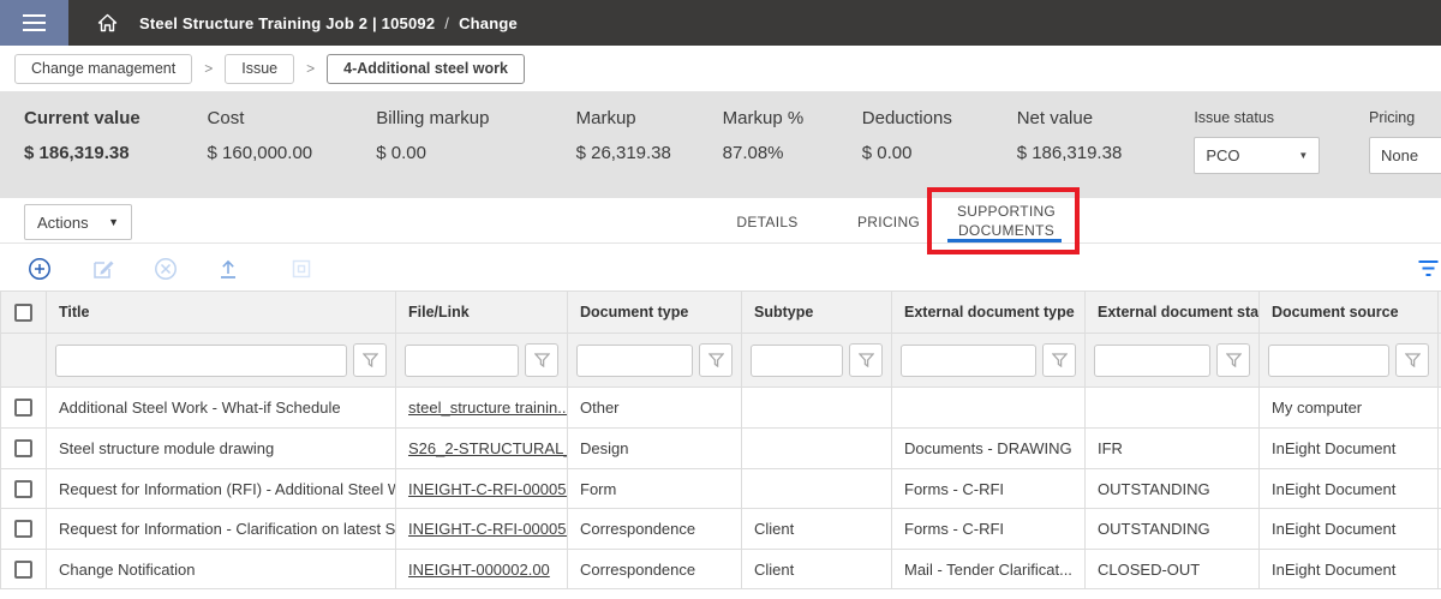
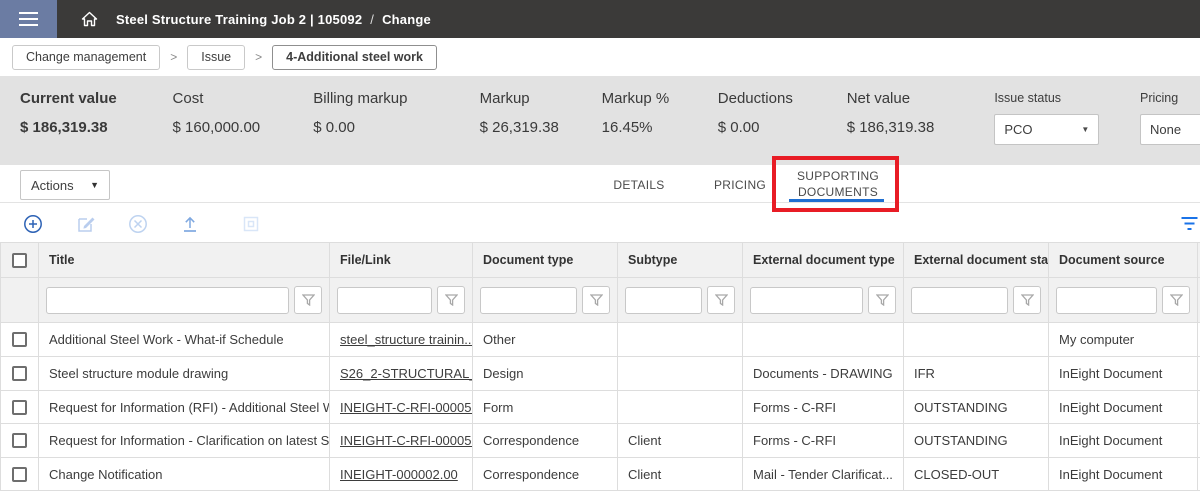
  Steel Structure Training Job 2 | 105092
  /
  Change
  Change management
  >
  Issue
  >
  4-Additional steel work
  Current value
  $ 186,319.38
  Cost
  $ 160,000.00
  Billing markup
  $ 0.00
  Markup
  $ 26,319.38
  Markup %
- 87.08%
+ 16.45%
  Deductions
  $ 0.00
  Net value
  $ 186,319.38
  Issue status
  PCO
  ▼
  Pricing
  None
  Actions
  ▼
  DETAILS
  PRICING
  SUPPORTING DOCUMENTS
  	Title	File/Link	Document type	Subtype	External document type	External document sta	Document source
  	Additional Steel Work - What-if Schedule	steel_structure trainin..	Other				My computer
  	Steel structure module drawing	S26_2-STRUCTURAL	Design		Documents - DRAWING	IFR	InEight Document
  	Request for Information (RFI) - Additional Steel W	INEIGHT-C-RFI-00005	Form		Forms - C-RFI	OUTSTANDING	InEight Document
  	Request for Information - Clarification on latest S	INEIGHT-C-RFI-00005	Correspondence	Client	Forms - C-RFI	OUTSTANDING	InEight Document
  	Change Notification	INEIGHT-000002.00	Correspondence	Client	Mail - Tender Clarificat...	CLOSED-OUT	InEight Document
